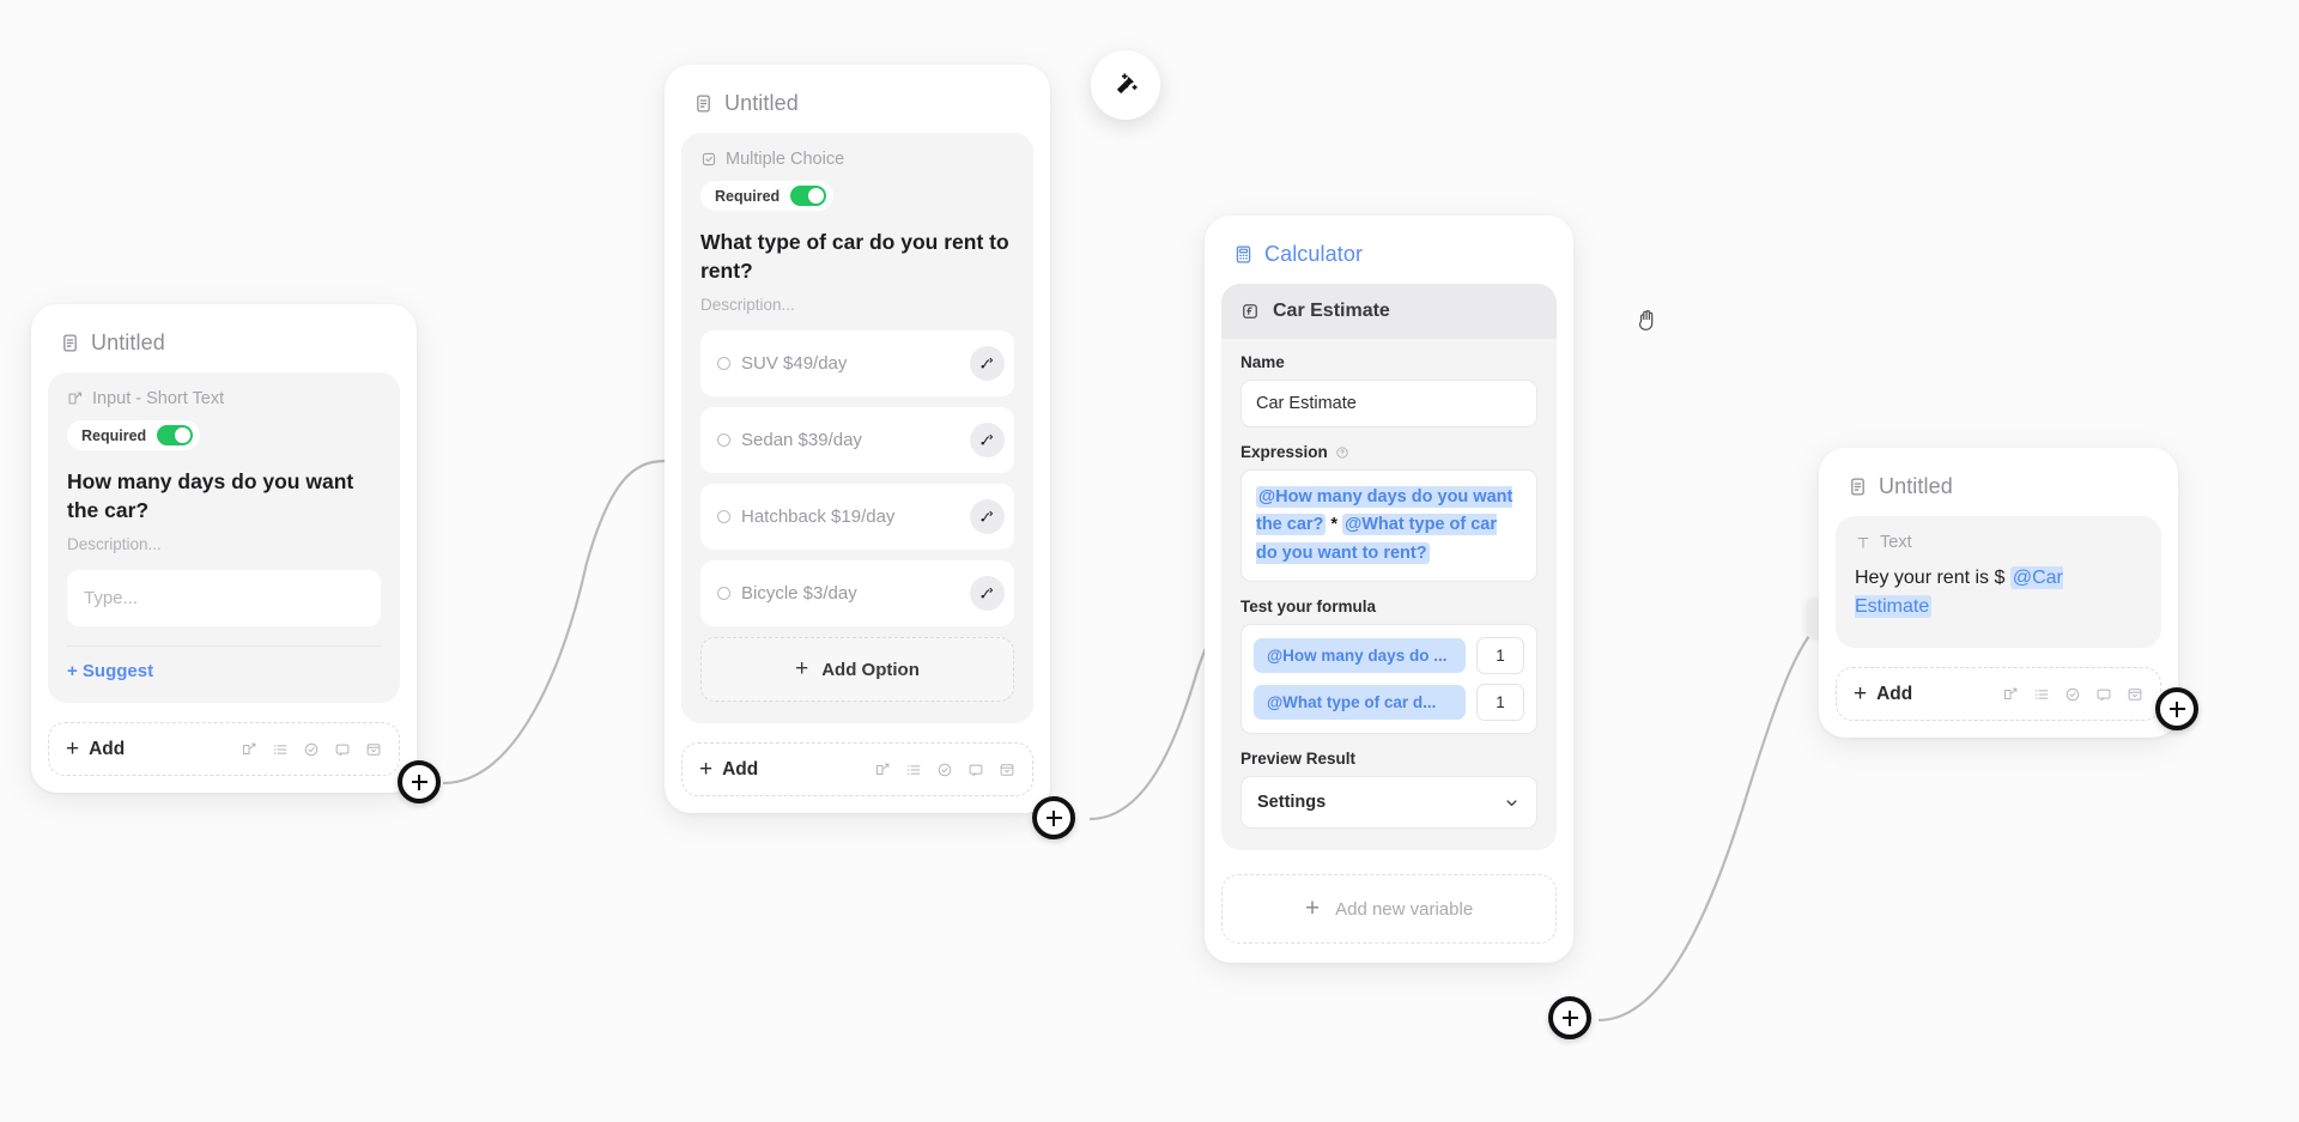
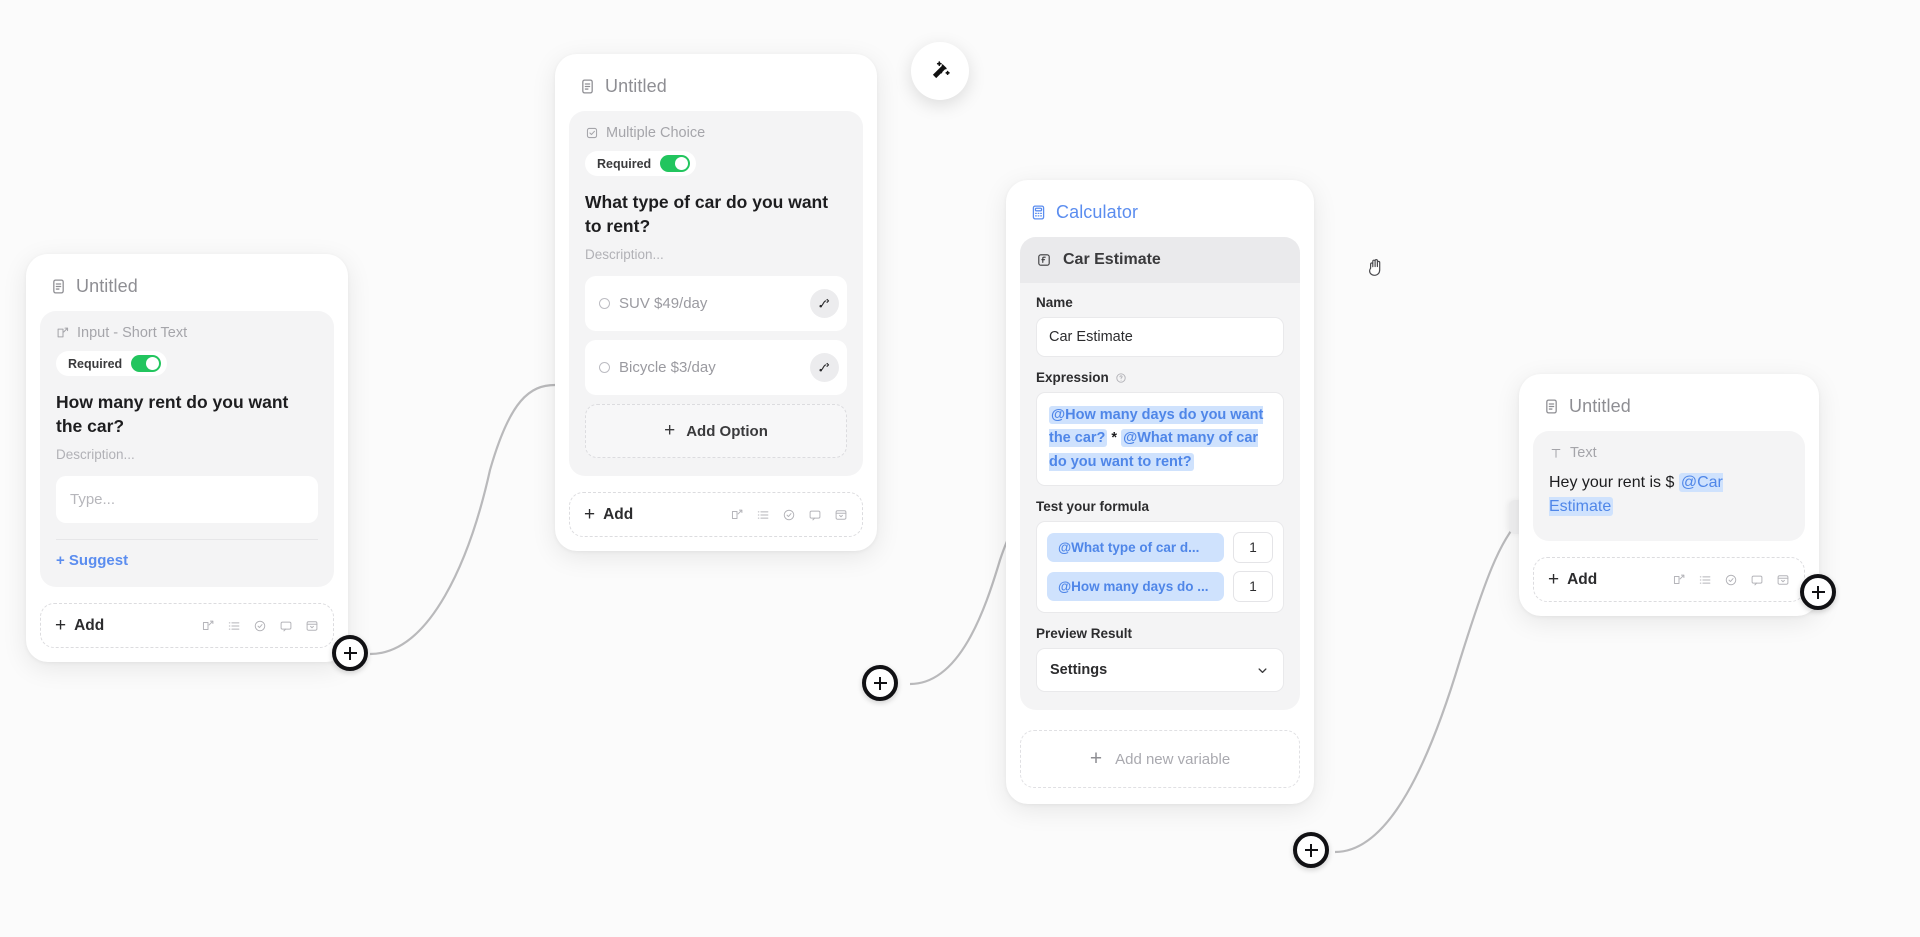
  Untitled
  Input - Short Text
  Required
- How many days do you want the car?
+ How many rent do you want the car?
  Description...
  Type...
  + Suggest
  +
  Add
  Untitled
  Multiple Choice
  Required
- What type of car do you rent to rent?
+ What type of car do you want to rent?
  Description...
  SUV $49/day
- Sedan $39/day
- Hatchback $19/day
  Bicycle $3/day
  +
  Add Option
  +
  Add
  Calculator
  Car Estimate
  Name
  Car Estimate
  Expression
- @How many days do you want the car? * @What type of car do you want to rent?
+ @How many days do you want the car? * @What many of car do you want to rent?
  Test your formula
- @How many days do ...
+ @What type of car d...
  1
- @What type of car d...
+ @How many days do ...
  1
  Preview Result
  Settings
  +
  Add new variable
  Untitled
  Text
  Hey your rent is $ @Car Estimate
  +
  Add
